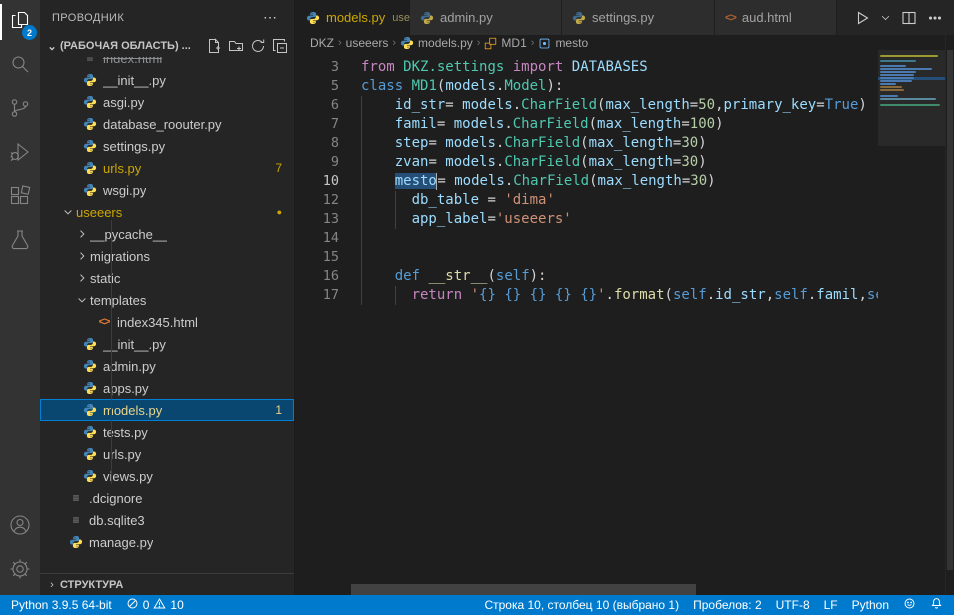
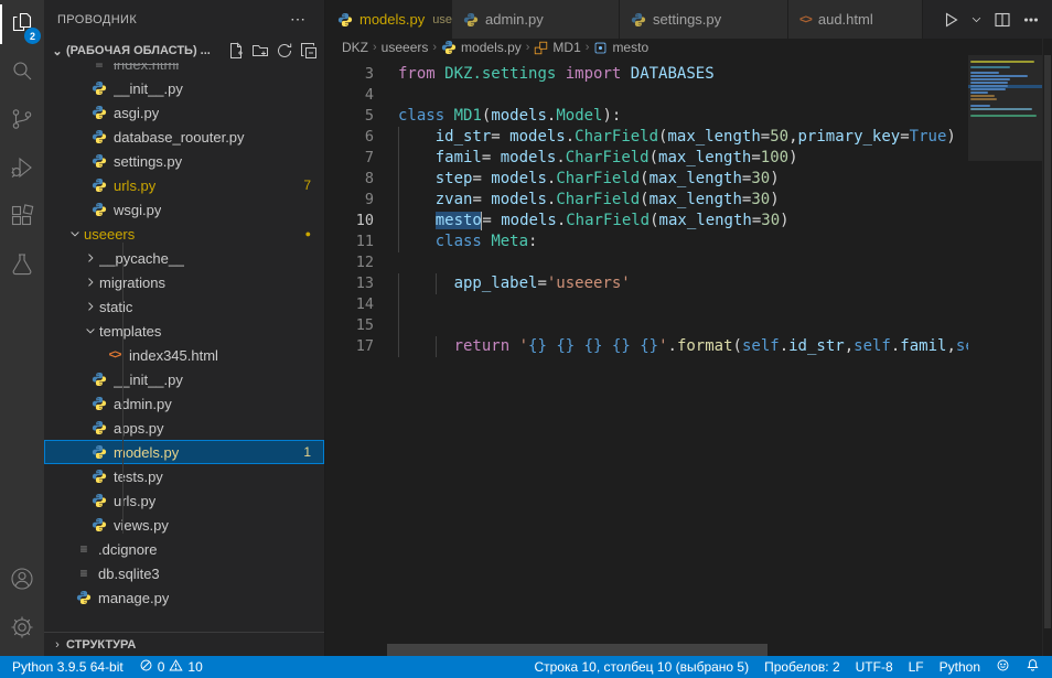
  2
  ПРОВОДНИК
  ⋯
  ⌄
  (РАБОЧАЯ ОБЛАСТЬ) ...
  ≡
  index.html
  __init__.py
  asgi.py
  database_roouter.py
  settings.py
  urls.py
  7
  wsgi.py
  useeers
  ●
  __pycache__
  migrations
  static
  templates
  <>
  index345.html
  __init__.py
  admin.py
  apps.py
  models.py
  1
  tsts.py
  urls.py
  vews.py
  ≡
  .dcignore
  ≡
  db.sqlite3
  manage.py
  ›
  СТРУКТУРА
  models.py
  admin.py
  settings.py
  <>
  aud.html
  DKZ
  ›
  useeers
  ›
  models.py
  ›
  MD1
  ›
  mesto
  3
  from DKZ.settings import DATABASES
+ 4
  5
  class MD1(models.Model):
  6
  id_str= models.CharField(max_length=50,primary_key=True)
  7
  famil= models.CharField(max_length=100)
  8
  step= models.CharField(max_length=30)
  9
  zvan= models.CharField(max_length=30)
  10
  mesto= models.CharField(max_length=30)
+ 11
+ class Meta:
  12
- db_table = 'dima'
  13
  app_label='useeers'
  14
  15
- 16
- def __str__(self):
  17
  return '{} {} {} {} {}'.format(self.id_str,self.famil,s
  Python 3.9.5 64-bit
  0
  10
- Строка 10, столбец 10 (выбрано 1)
+ Строка 10, столбец 10 (выбрано 5)
  Пробелов: 2
  UTF-8
  LF
  Python
